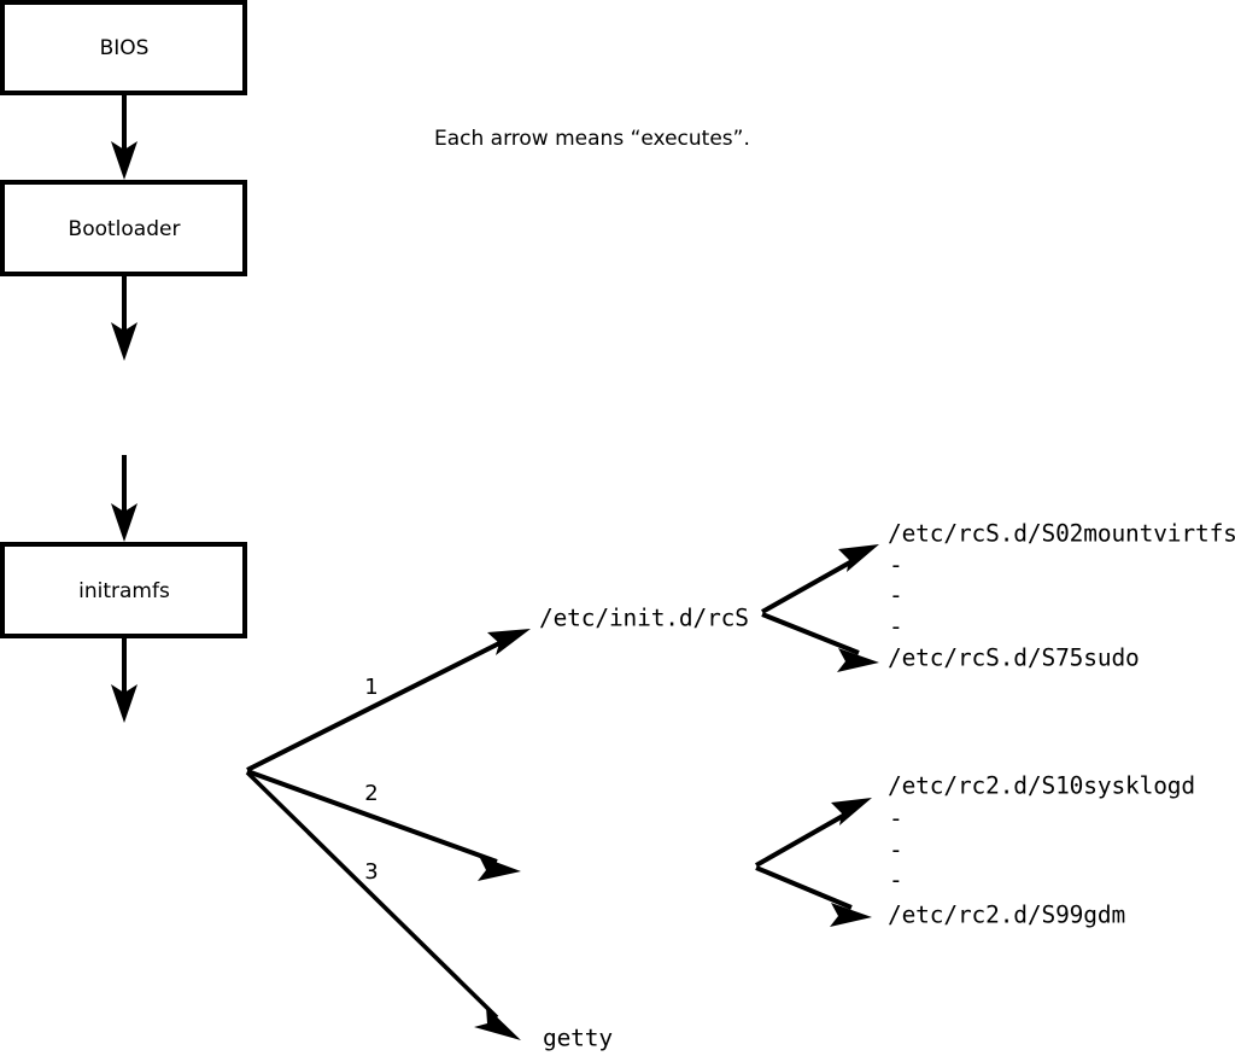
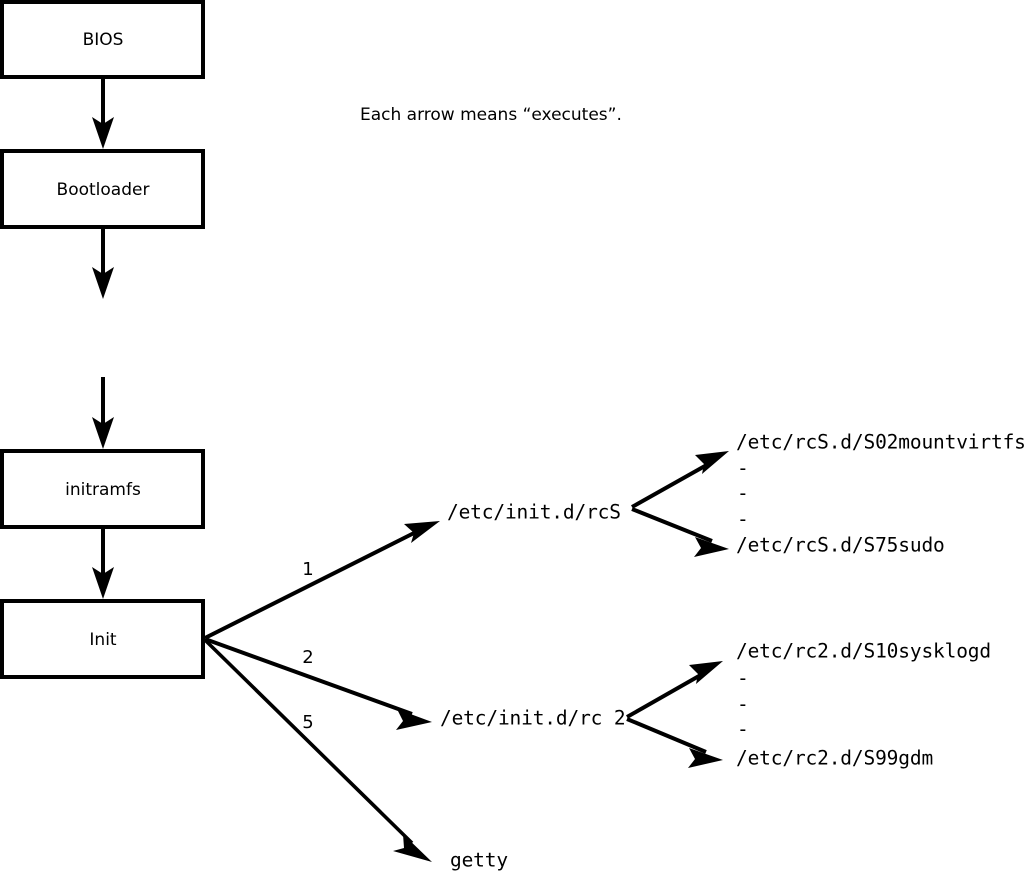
  BIOS
  Bootloader
  initramfs
+ Init
  Each arrow means “executes”.
  1
  /etc/init.d/rcS
  2
+ /etc/init.d/rc 2
- 3
+ 5
  getty
  /etc/rcS.d/S02mountvirtfs
  -
  -
  -
  /etc/rcS.d/S75sudo
  /etc/rc2.d/S10sysklogd
  -
  -
  -
  /etc/rc2.d/S99gdm
